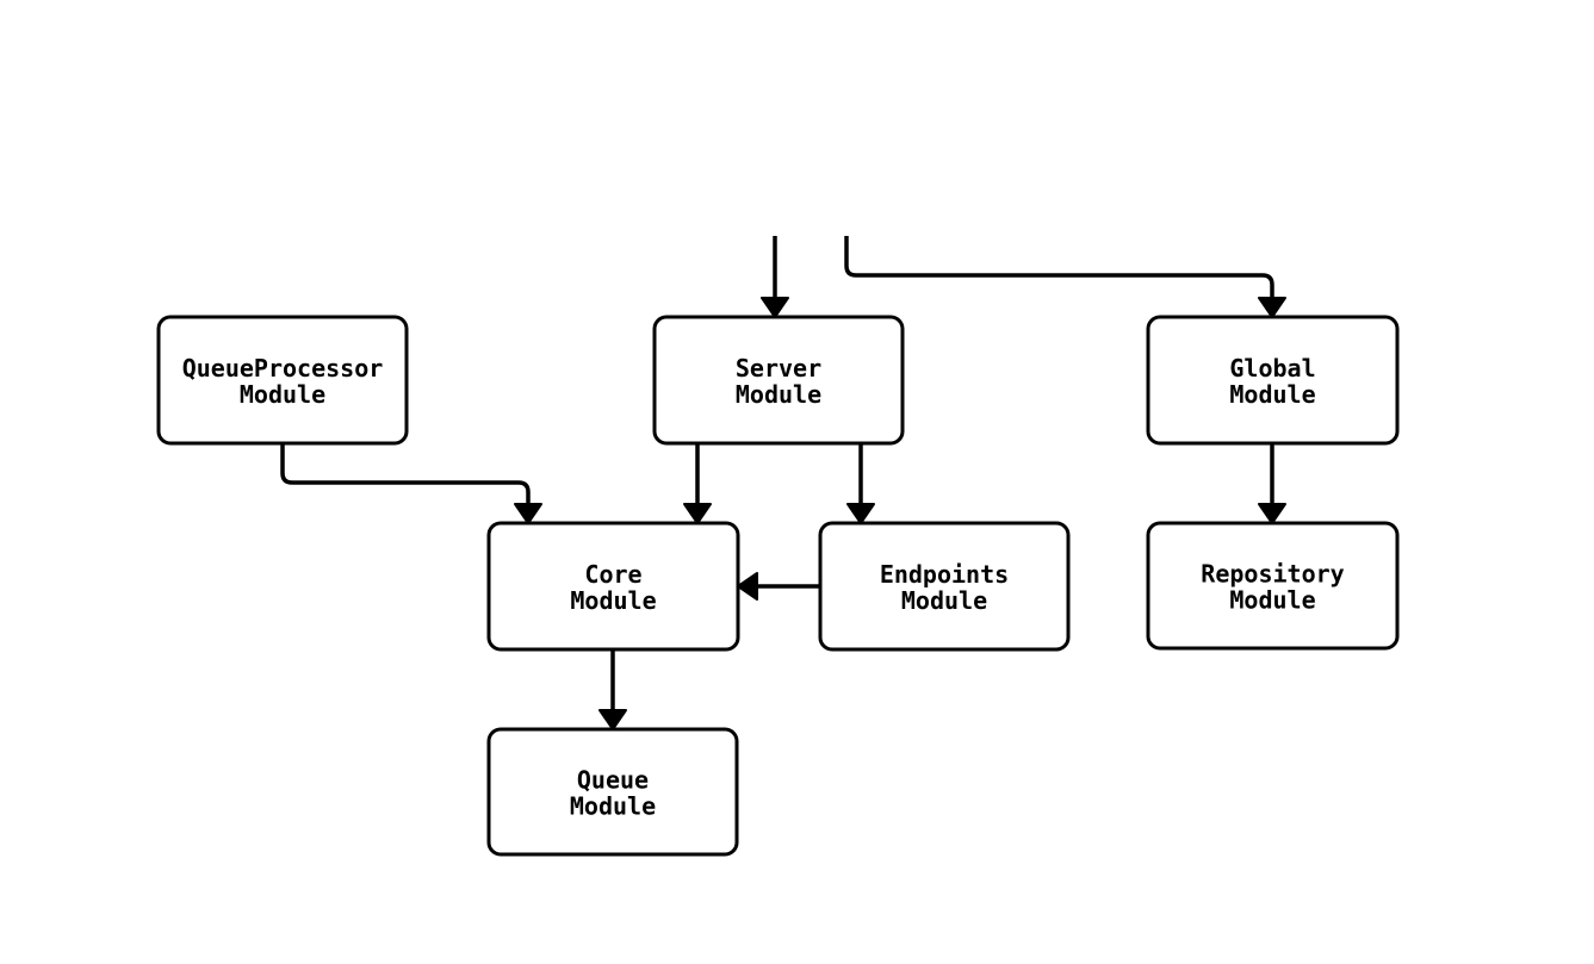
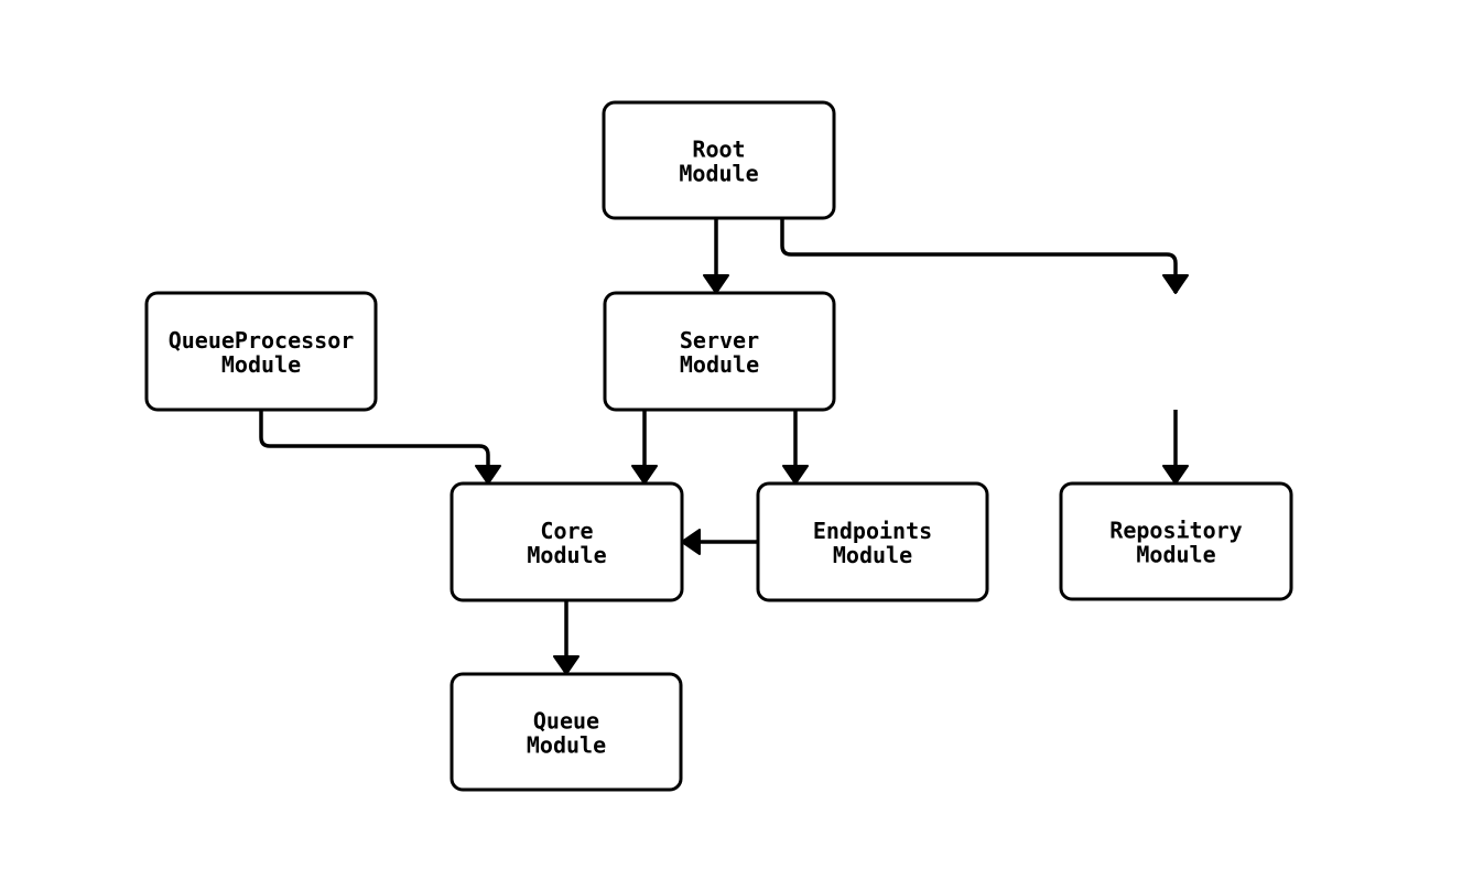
+ Root Module
  QueueProcessor Module
  Server Module
- Global Module
  Core Module
  Endpoints Module
  Repository Module
  Queue Module
